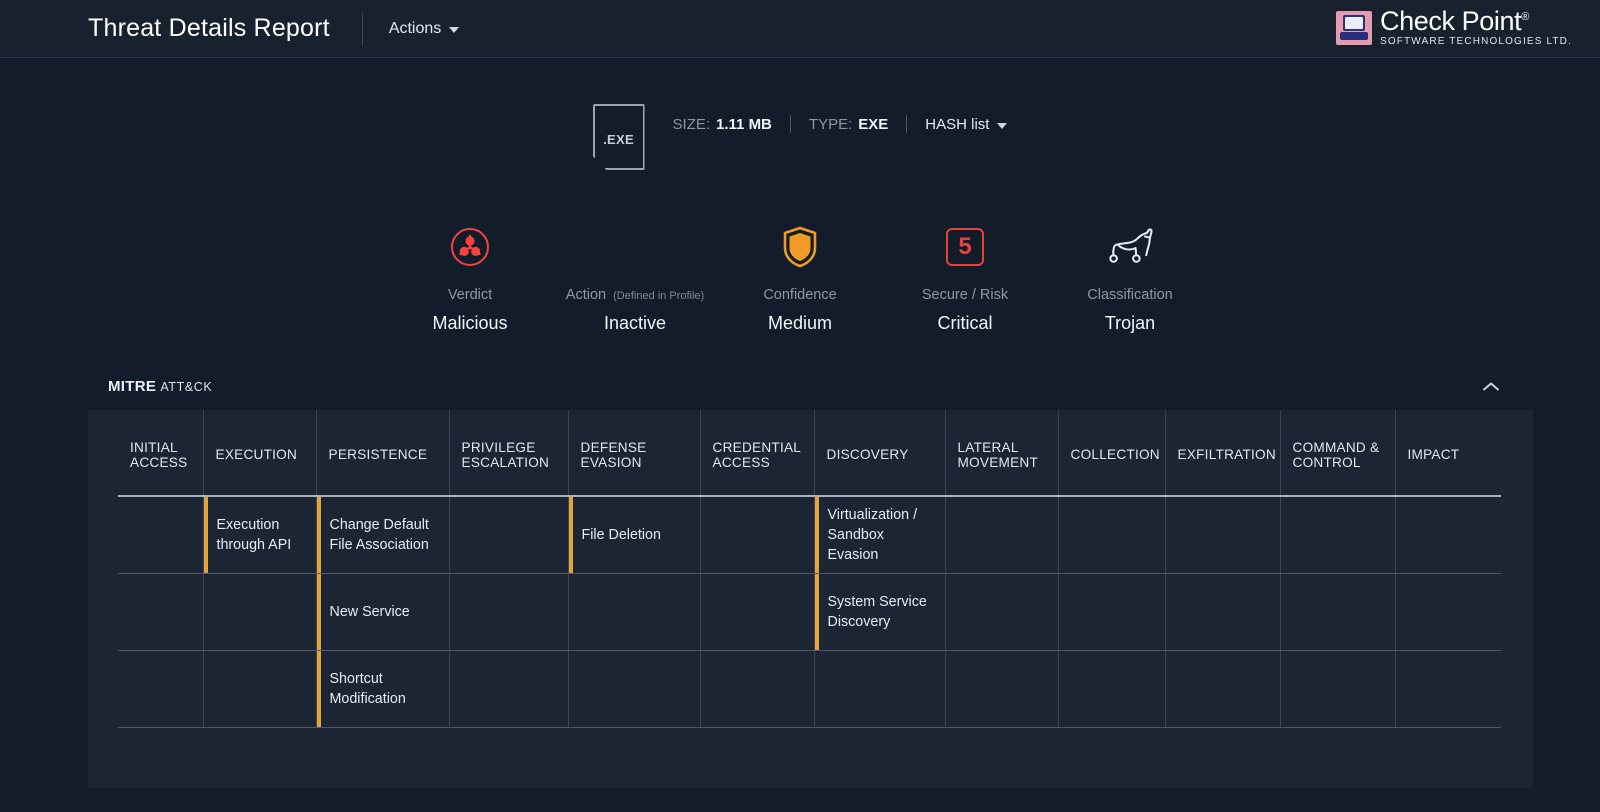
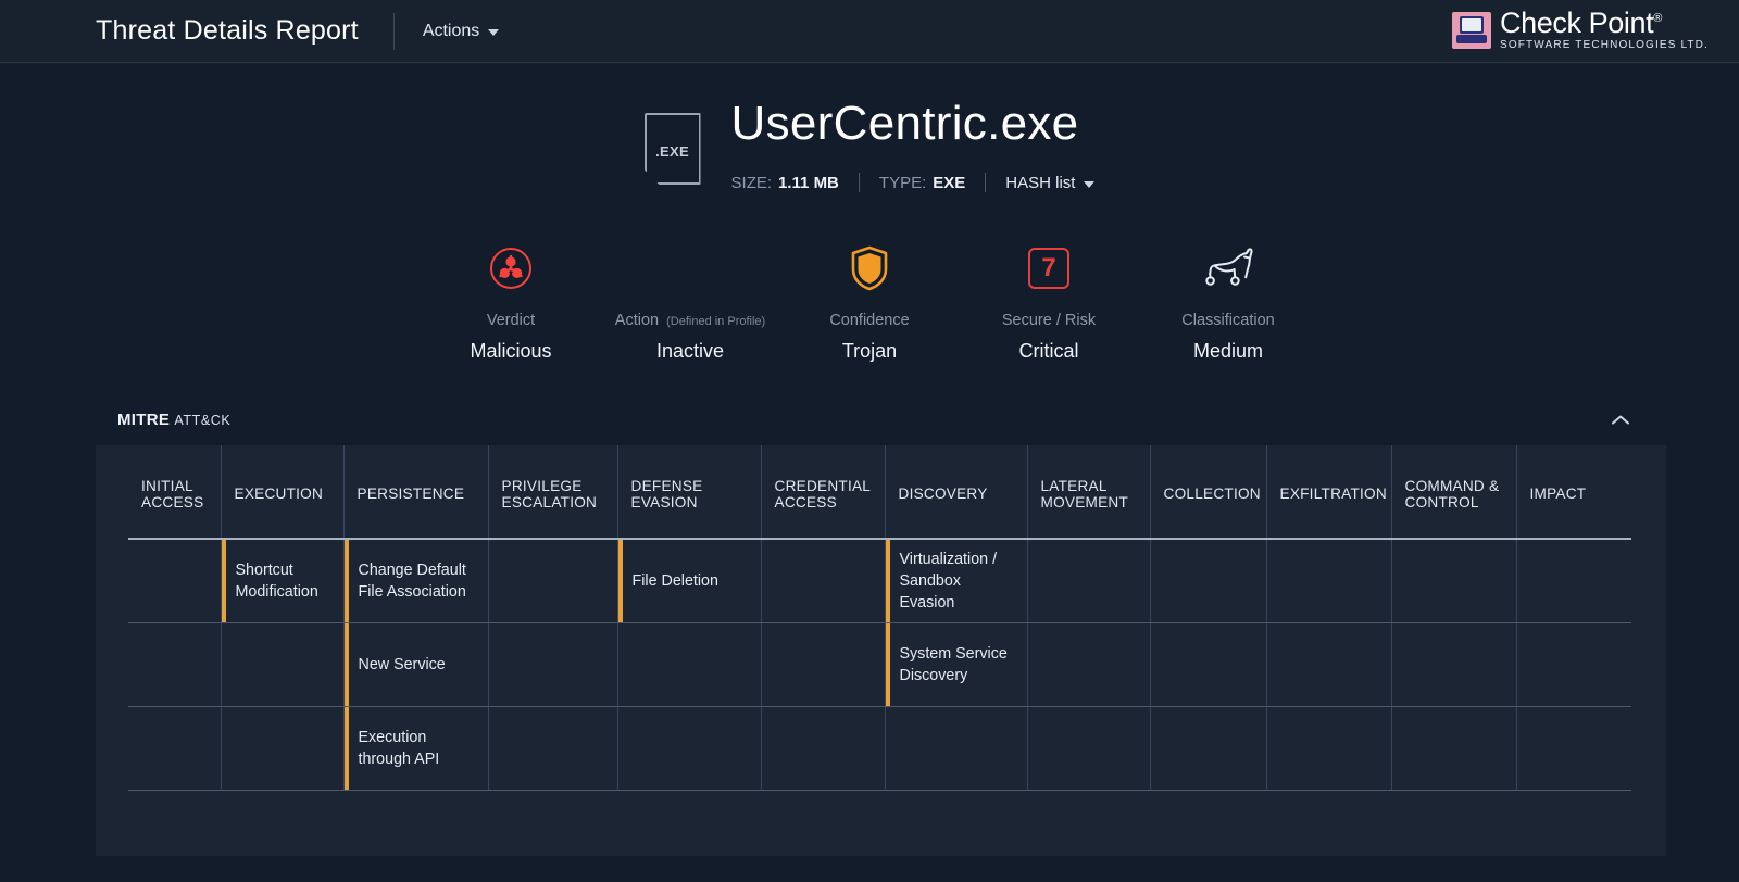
  Threat Details Report
  Actions
  Check Point®
  SOFTWARE TECHNOLOGIES LTD.
  .EXE
+ UserCentric.exe
  SIZE:
  1.11 MB
  TYPE:
  EXE
  HASH list
  Verdict
  Malicious
  Action
  (Defined in Profile)
  Inactive
  Confidence
- Medium
+ Trojan
- 5
+ 7
  Secure / Risk
  Critical
  Classification
- Trojan
+ Medium
  MITRE ATT&CK
  INITIAL ACCESS	EXECUTION	PERSISTENCE	PRIVILEGE ESCALATION	DEFENSE EVASION	CREDENTIAL ACCESS	DISCOVERY	LATERAL MOVEMENT	COLLECTION	EXFILTRATION	COMMAND & CONTROL	IMPACT
- 	Execution through API	Change Default File Association		File Deletion		Virtualization / Sandbox Evasion
+ 	Shortcut Modification	Change Default File Association		File Deletion		Virtualization / Sandbox Evasion
  		New Service				System Service Discovery
- 		Shortcut Modification
+ 		Execution through API
